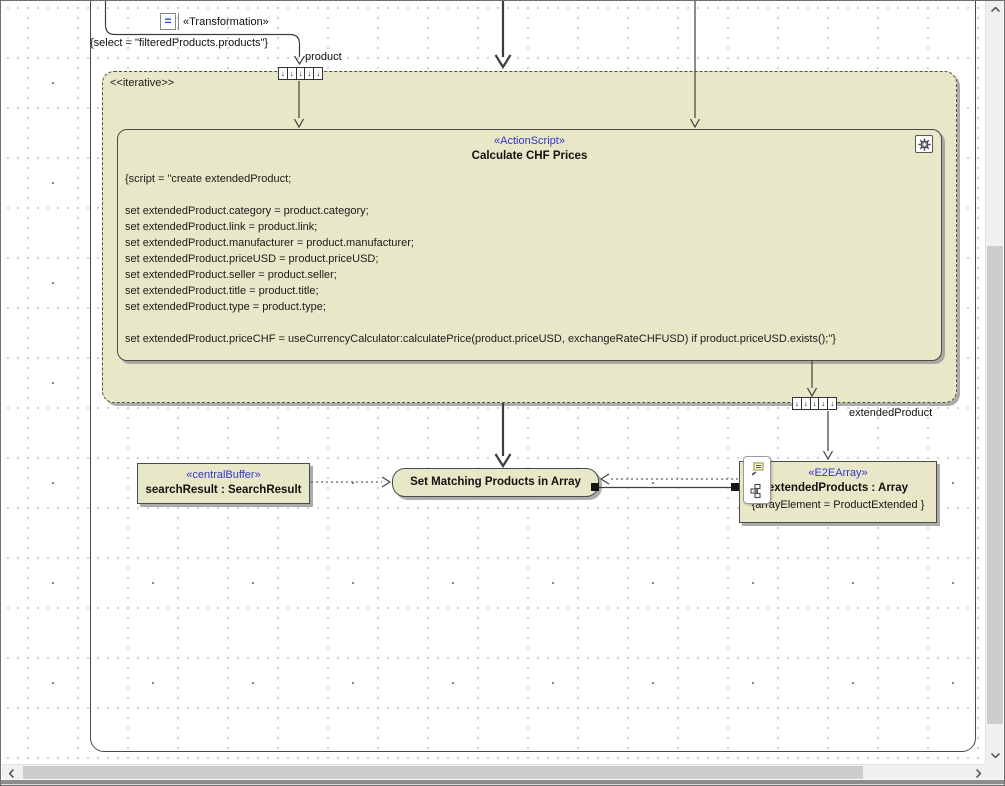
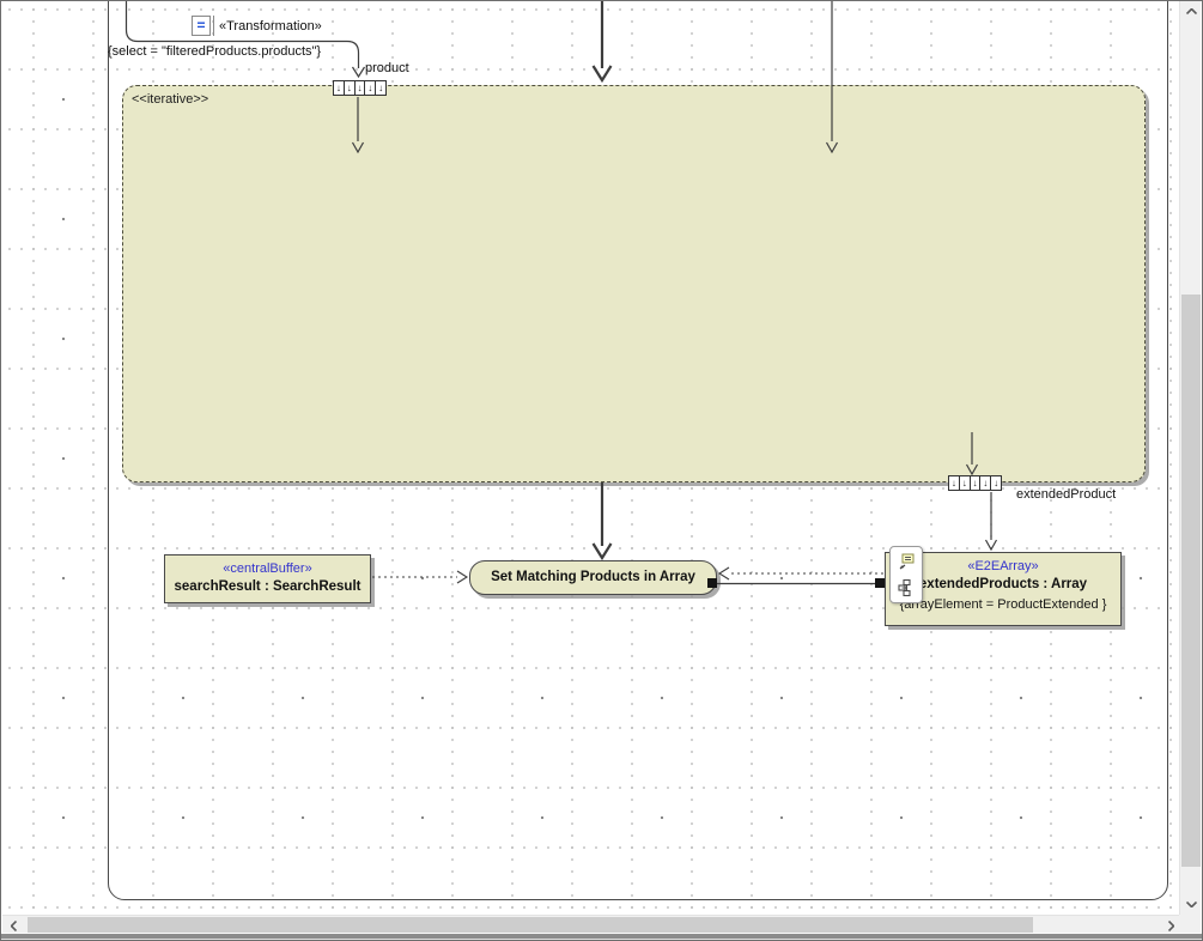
  <<iterative>>
- «ActionScript»
- Calculate CHF Prices
- {script = "create extendedProduct;
- set extendedProduct.category = product.category;
- set extendedProduct.link = product.link;
- set extendedProduct.manufacturer = product.manufacturer;
- set extendedProduct.priceUSD = product.priceUSD;
- set extendedProduct.seller = product.seller;
- set extendedProduct.title = product.title;
- set extendedProduct.type = product.type;
- set extendedProduct.priceCHF = useCurrencyCalculator:calculatePrice(product.priceUSD, exchangeRateCHFUSD) if product.priceUSD.exists();"}
  ↓
  ↓
  ↓
  ↓
  ↓
  product
  ↓
  ↓
  ↓
  ↓
  ↓
  extendedProduct
  =
  «Transformation»
  {select = "filteredProducts.products"}
  «centralBuffer»
  searchResult : SearchResult
  Set Matching Products in Array
  «E2EArray»
  extendedProducts : Array
  {arrayElement = ProductExtended }
